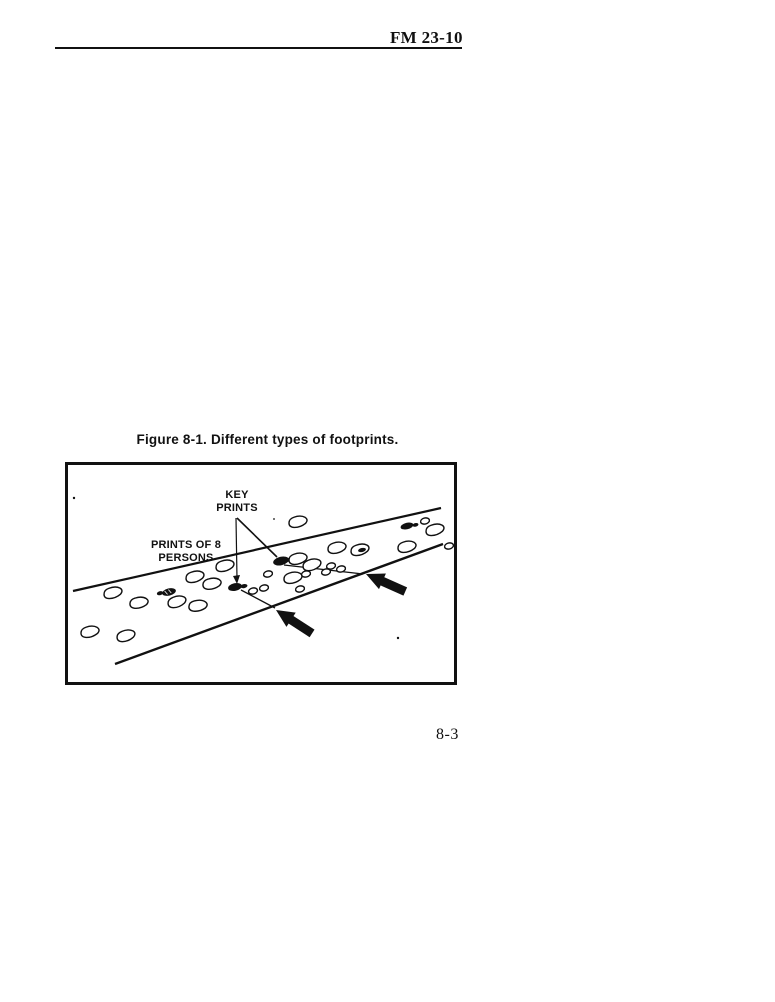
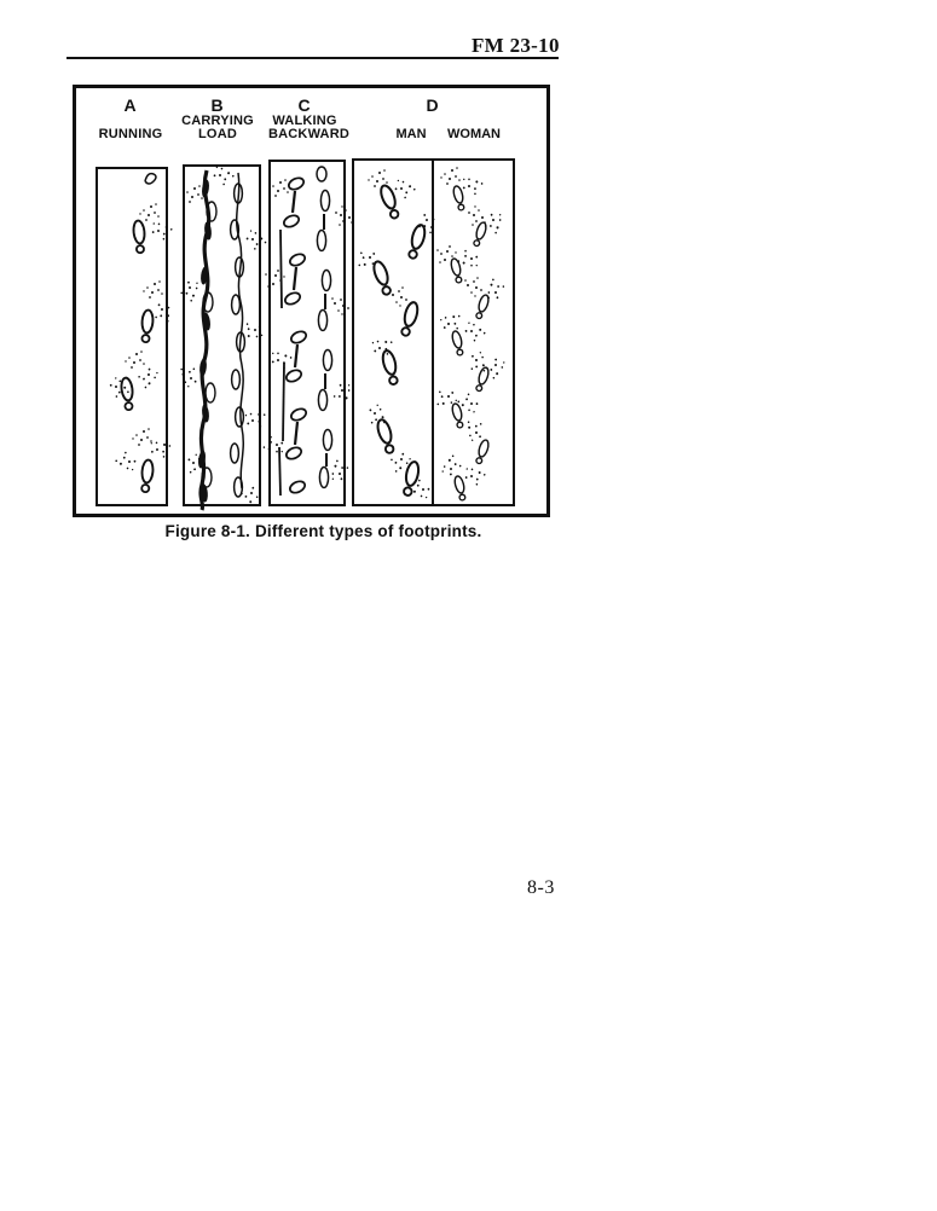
  FM 23-10
+ A
+ RUNNING
+ B
+ CARRYING
+ LOAD
+ C
+ WALKING
+ BACKWARD
+ D
+ MAN
+ WOMAN
  Figure 8-1. Different types of footprints.
- KEY
- PRINTS
- PRINTS OF 8
- PERSONS
  8-3
